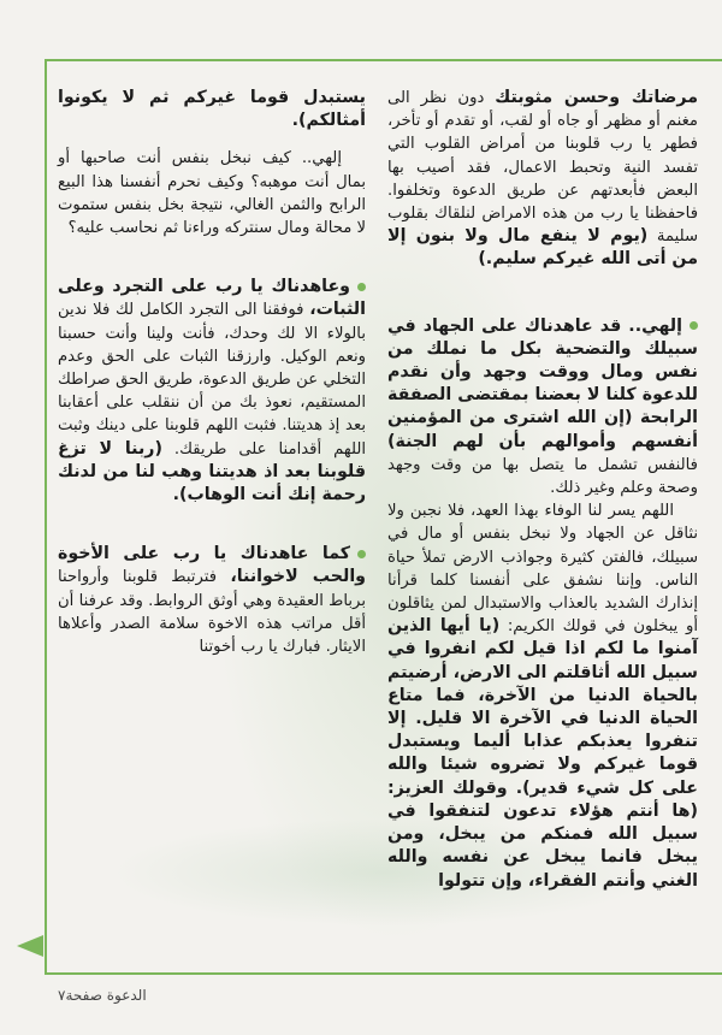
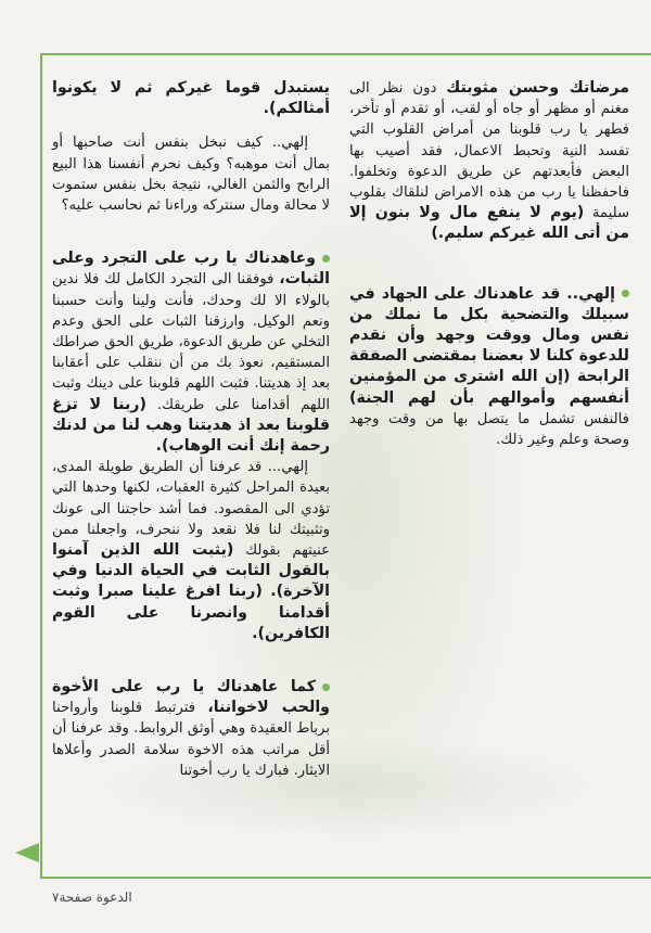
  مرضاتك وحسن مثوبتك دون نظر الى مغنم أو مظهر أو جاه أو لقب، أو تقدم أو تأخر، فطهر يا رب قلوبنا من أمراض القلوب التي تفسد النية وتحبط الاعمال، فقد أصيب بها البعض فأبعدتهم عن طريق الدعوة وتخلفوا. فاحفظنا يا رب من هذه الامراض لنلقاك بقلوب سليمة (يوم لا ينفع مال ولا بنون إلا من أتى الله غيركم سليم.)
  إلهي.. قد عاهدناك على الجهاد في سبيلك والتضحية بكل ما نملك من نفس ومال ووقت وجهد وأن نقدم للدعوة كلنا لا بعضنا بمقتضى الصفقة الرابحة (إن الله اشترى من المؤمنين أنفسهم وأموالهم بأن لهم الجنة) فالنفس تشمل ما يتصل بها من وقت وجهد وصحة وعلم وغير ذلك.
- اللهم يسر لنا الوفاء بهذا العهد، فلا نجبن ولا نثاقل عن الجهاد ولا نبخل بنفس أو مال في سبيلك، فالفتن كثيرة وجواذب الارض تملأ حياة الناس. وإننا نشفق على أنفسنا كلما قرأنا إنذارك الشديد بالعذاب والاستبدال لمن يثاقلون أو يبخلون في قولك الكريم: (يا أيها الذين آمنوا ما لكم اذا قيل لكم انفروا في سبيل الله أثاقلتم الى الارض، أرضيتم بالحياة الدنيا من الآخرة، فما متاع الحياة الدنيا في الآخرة الا قليل. إلا تنفروا يعذبكم عذابا أليما ويستبدل قوما غيركم ولا تضروه شيئا والله على كل شيء قدير). وقولك العزيز: (ها أنتم هؤلاء تدعون لتنفقوا في سبيل الله فمنكم من يبخل، ومن يبخل فانما يبخل عن نفسه والله الغني وأنتم الفقراء، وإن تتولوا
  يستبدل قوما غيركم ثم لا يكونوا أمثالكم).
  إلهي.. كيف نبخل بنفس أنت صاحبها أو بمال أنت موهبه؟ وكيف نحرم أنفسنا هذا البيع الرابح والثمن الغالي، نتيجة بخل بنفس ستموت لا محالة ومال سنتركه وراءنا ثم نحاسب عليه؟
  وعاهدناك يا رب على التجرد وعلى الثبات، فوفقنا الى التجرد الكامل لك فلا ندين بالولاء الا لك وحدك، فأنت ولينا وأنت حسبنا ونعم الوكيل. وارزقنا الثبات على الحق وعدم التخلي عن طريق الدعوة، طريق الحق صراطك المستقيم، نعوذ بك من أن ننقلب على أعقابنا بعد إذ هديتنا. فثبت اللهم قلوبنا على دينك وثبت اللهم أقدامنا على طريقك. (ربنا لا تزغ قلوبنا بعد اذ هديتنا وهب لنا من لدنك رحمة إنك أنت الوهاب).
+ إلهي... قد عرفنا أن الطريق طويلة المدى، بعيدة المراحل كثيرة العقبات، لكنها وحدها التي تؤدي الى المقصود. فما أشد حاجتنا الى عونك وتثبيتك لنا فلا نقعد ولا ننحرف، واجعلنا ممن عنيتهم بقولك (يثبت الله الذين آمنوا بالقول الثابت في الحياة الدنيا وفي الآخرة). (ربنا افرغ علينا صبرا وثبت أقدامنا وانصرنا على القوم الكافرين).
  كما عاهدناك يا رب على الأخوة والحب لاخواننا، فترتبط قلوبنا وأرواحنا برباط العقيدة وهي أوثق الروابط. وقد عرفنا أن أقل مراتب هذه الاخوة سلامة الصدر وأعلاها الايثار. فبارك يا رب أخوتنا
  الدعوة صفحة٧
